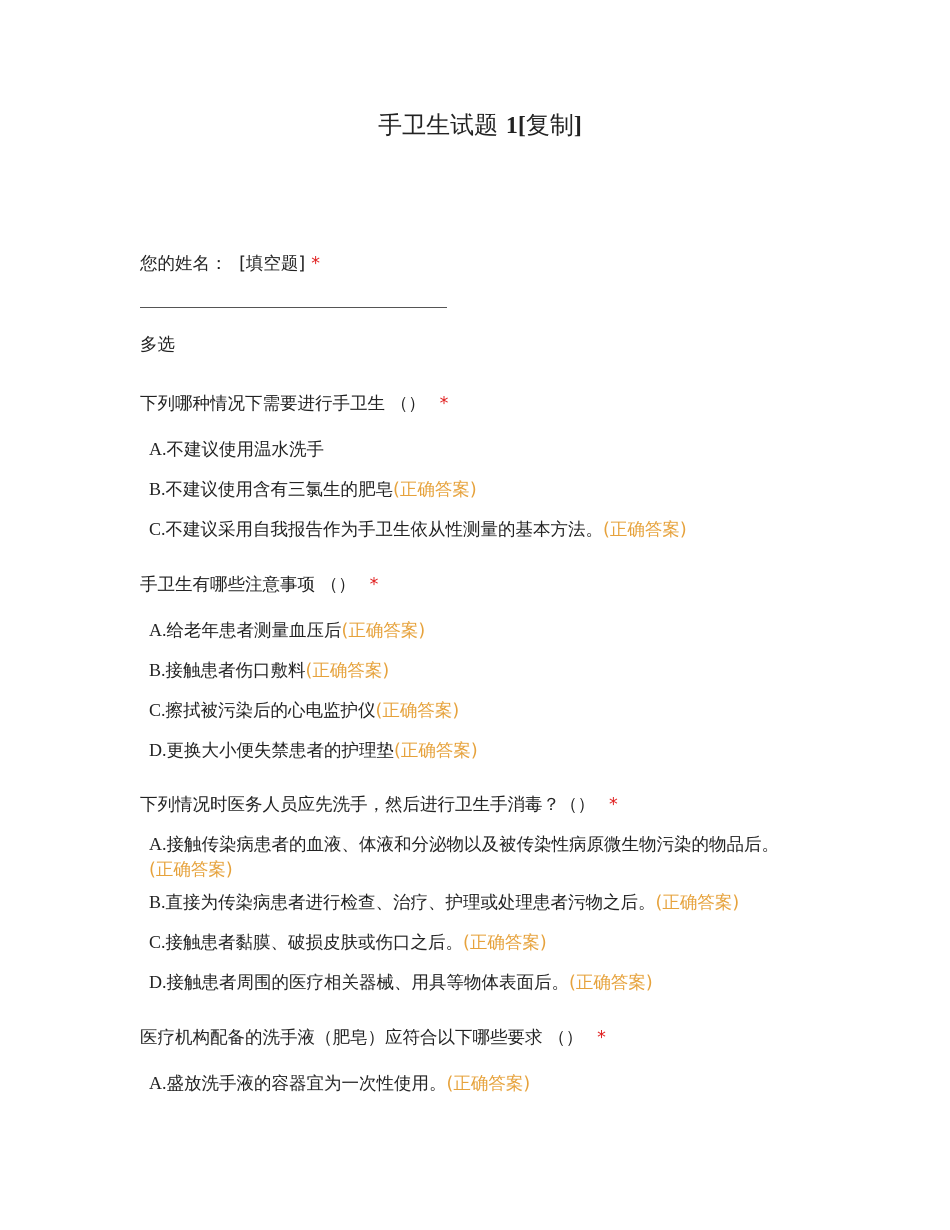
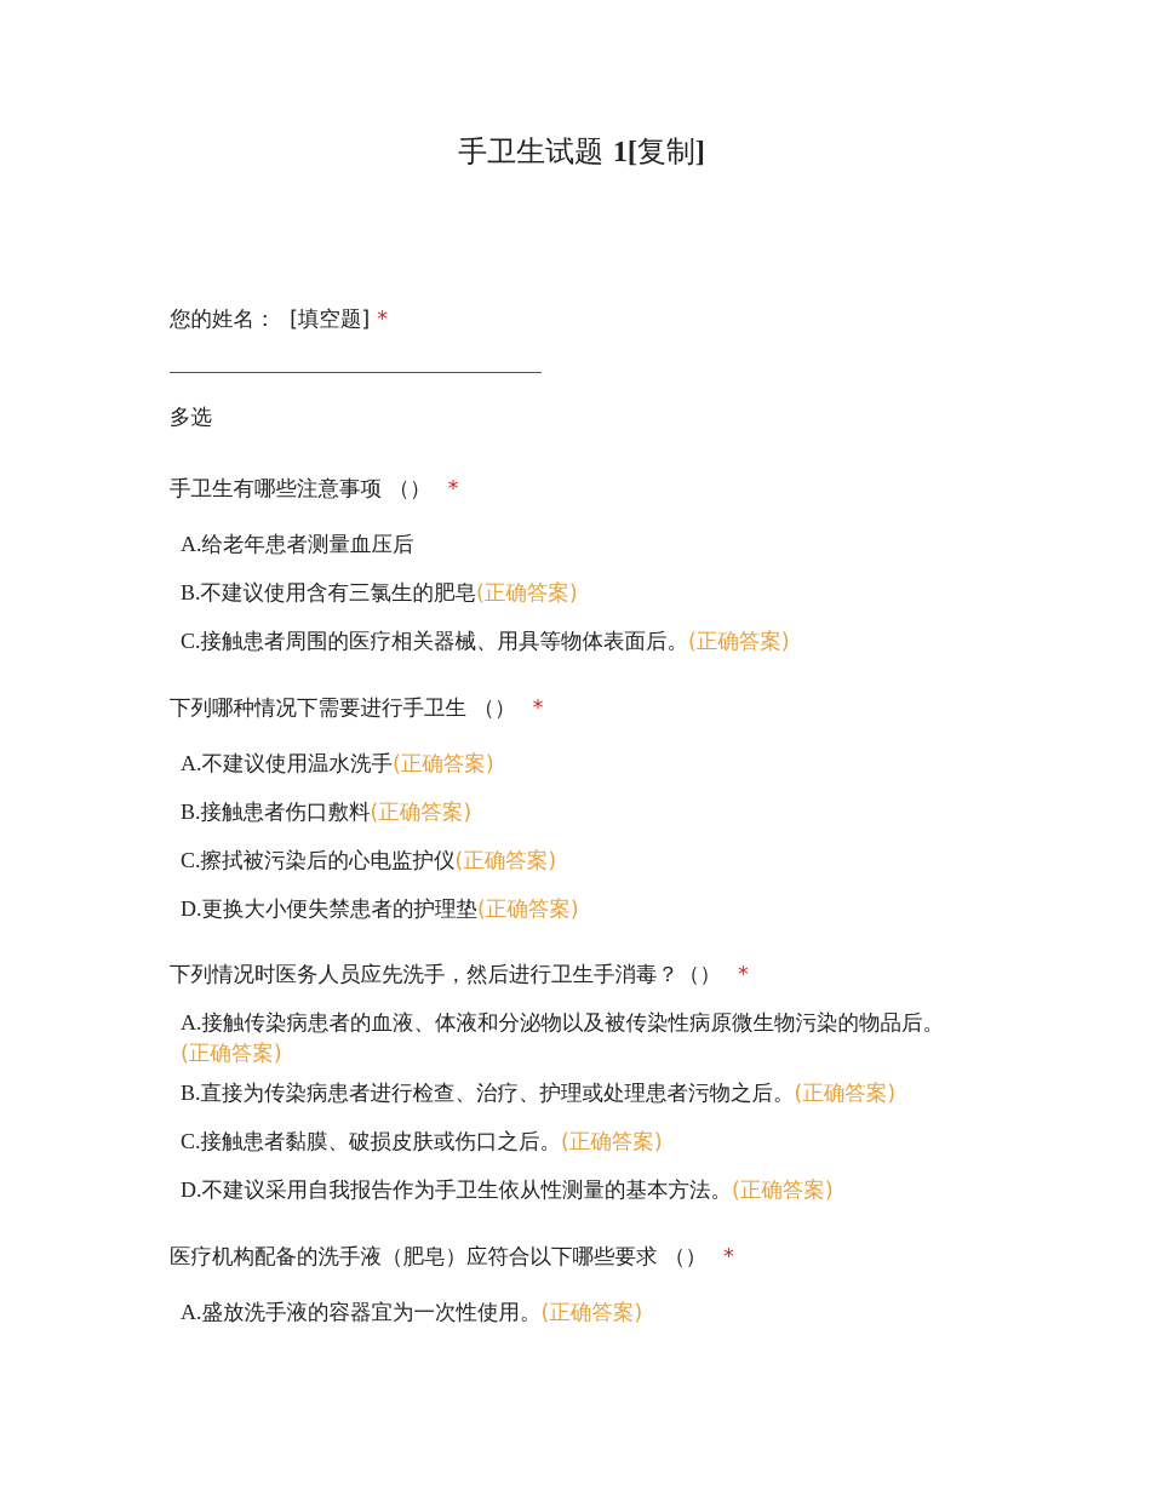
  手卫生试题 1[复制]
  您的姓名： [填空题] *
  多选
- 下列哪种情况下需要进行手卫生 （） *
+ 手卫生有哪些注意事项 （） *
- A.不建议使用温水洗手
+ A.给老年患者测量血压后
  B.不建议使用含有三氯生的肥皂(正确答案)
- C.不建议采用自我报告作为手卫生依从性测量的基本方法。(正确答案)
+ C.接触患者周围的医疗相关器械、用具等物体表面后。(正确答案)
- 手卫生有哪些注意事项 （） *
+ 下列哪种情况下需要进行手卫生 （） *
- A.给老年患者测量血压后(正确答案)
+ A.不建议使用温水洗手(正确答案)
  B.接触患者伤口敷料(正确答案)
  C.擦拭被污染后的心电监护仪(正确答案)
  D.更换大小便失禁患者的护理垫(正确答案)
  下列情况时医务人员应先洗手，然后进行卫生手消毒？（） *
  A.接触传染病患者的血液、体液和分泌物以及被传染性病原微生物污染的物品后。(正确答案)
  B.直接为传染病患者进行检查、治疗、护理或处理患者污物之后。(正确答案)
  C.接触患者黏膜、破损皮肤或伤口之后。(正确答案)
- D.接触患者周围的医疗相关器械、用具等物体表面后。(正确答案)
+ D.不建议采用自我报告作为手卫生依从性测量的基本方法。(正确答案)
  医疗机构配备的洗手液（肥皂）应符合以下哪些要求 （） *
  A.盛放洗手液的容器宜为一次性使用。(正确答案)
